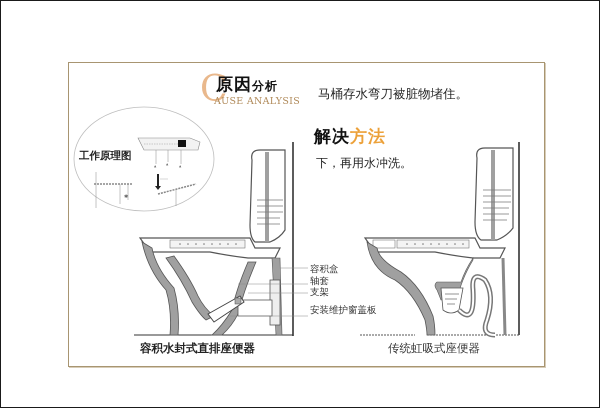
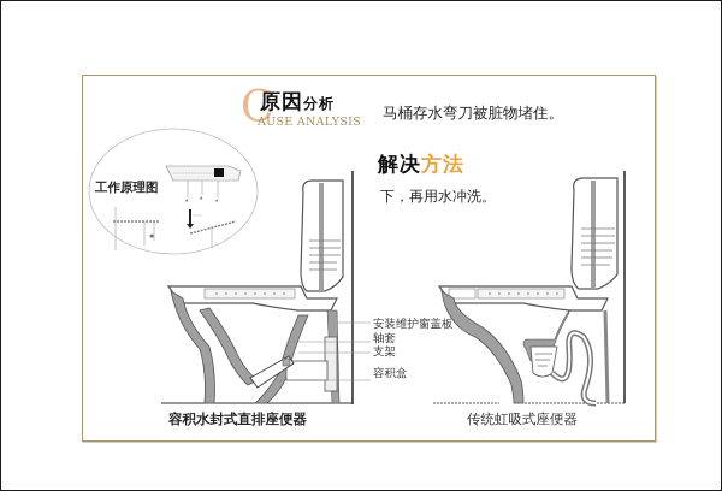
  C
  原因分析
  AUSE ANALYSIS
  马桶存水弯刀被脏物堵住。
  解决方法
  下，再用水冲洗。
  工作原理图
- 容积盒
+ 安装维护窗盖板
  轴套
  支架
- 安装维护窗盖板
+ 容积盒
  容积水封式直排座便器
  传统虹吸式座便器
